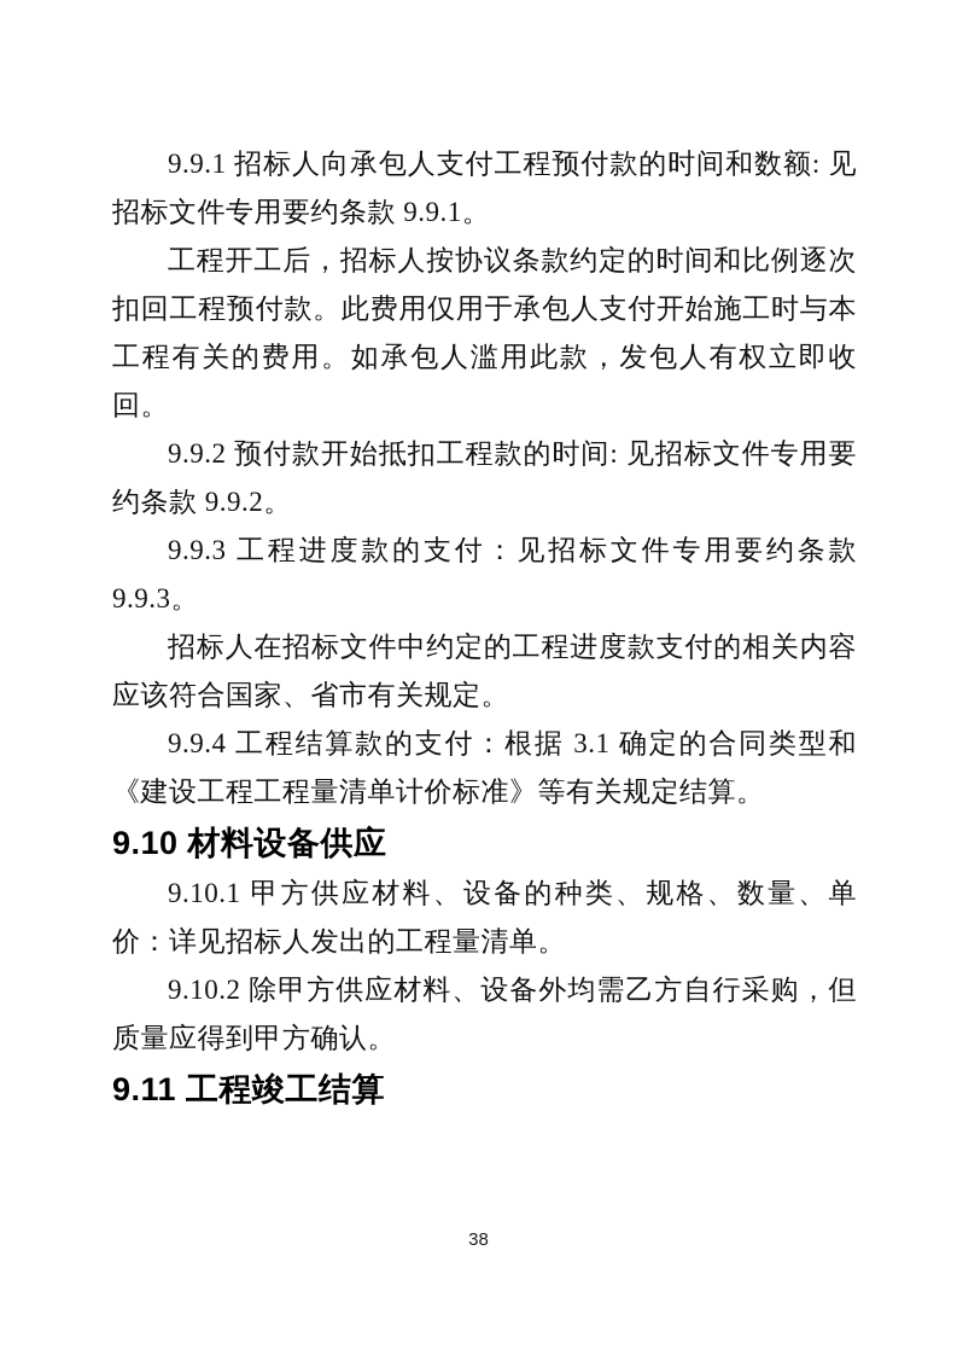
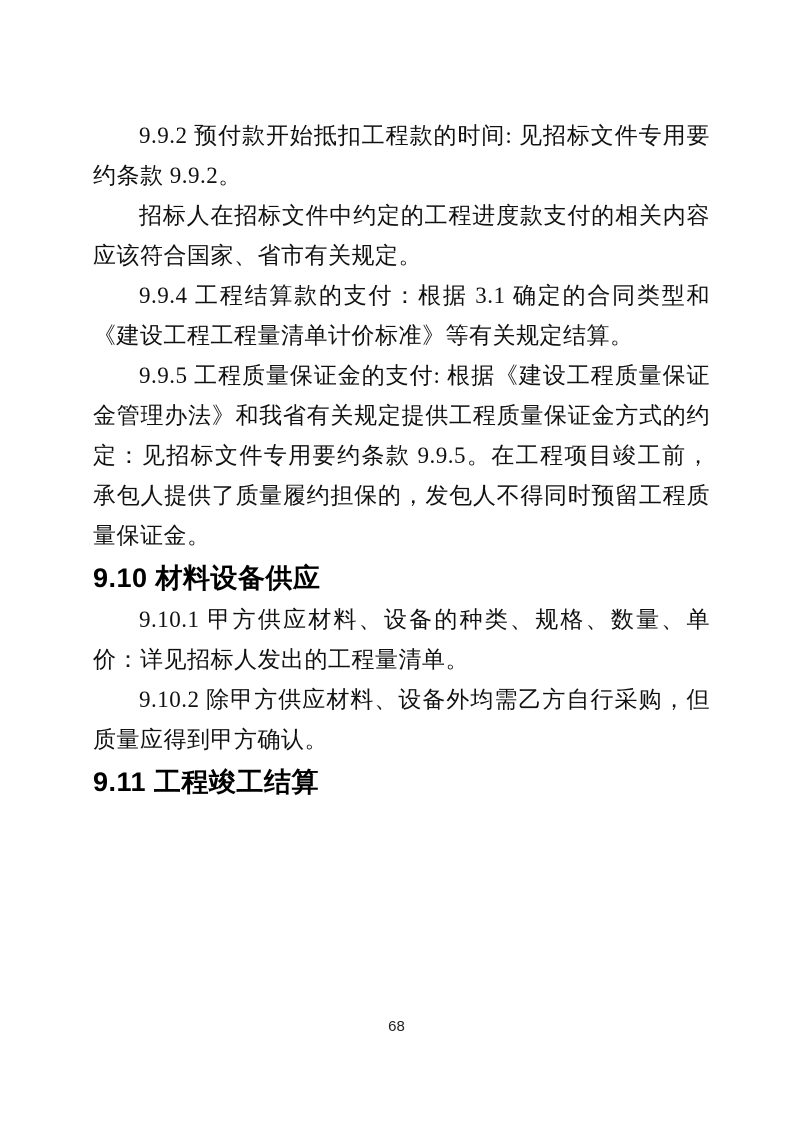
- 9.9.1 招标人向承包人支付工程预付款的时间和数额: 见招标文件专用要约条款 9.9.1。
- 工程开工后，招标人按协议条款约定的时间和比例逐次扣回工程预付款。此费用仅用于承包人支付开始施工时与本工程有关的费用。如承包人滥用此款，发包人有权立即收回。
  9.9.2 预付款开始抵扣工程款的时间: 见招标文件专用要约条款 9.9.2。
- 9.9.3 工程进度款的支付：见招标文件专用要约条款 9.9.3。
  招标人在招标文件中约定的工程进度款支付的相关内容应该符合国家、省市有关规定。
  9.9.4 工程结算款的支付：根据 3.1 确定的合同类型和《建设工程工程量清单计价标准》等有关规定结算。
+ 9.9.5 工程质量保证金的支付: 根据《建设工程质量保证金管理办法》和我省有关规定提供工程质量保证金方式的约定：见招标文件专用要约条款 9.9.5。在工程项目竣工前，承包人提供了质量履约担保的，发包人不得同时预留工程质量保证金。
  9.10 材料设备供应
  9.10.1 甲方供应材料、设备的种类、规格、数量、单价：详见招标人发出的工程量清单。
  9.10.2 除甲方供应材料、设备外均需乙方自行采购，但质量应得到甲方确认。
  9.11 工程竣工结算
- 38
+ 68
